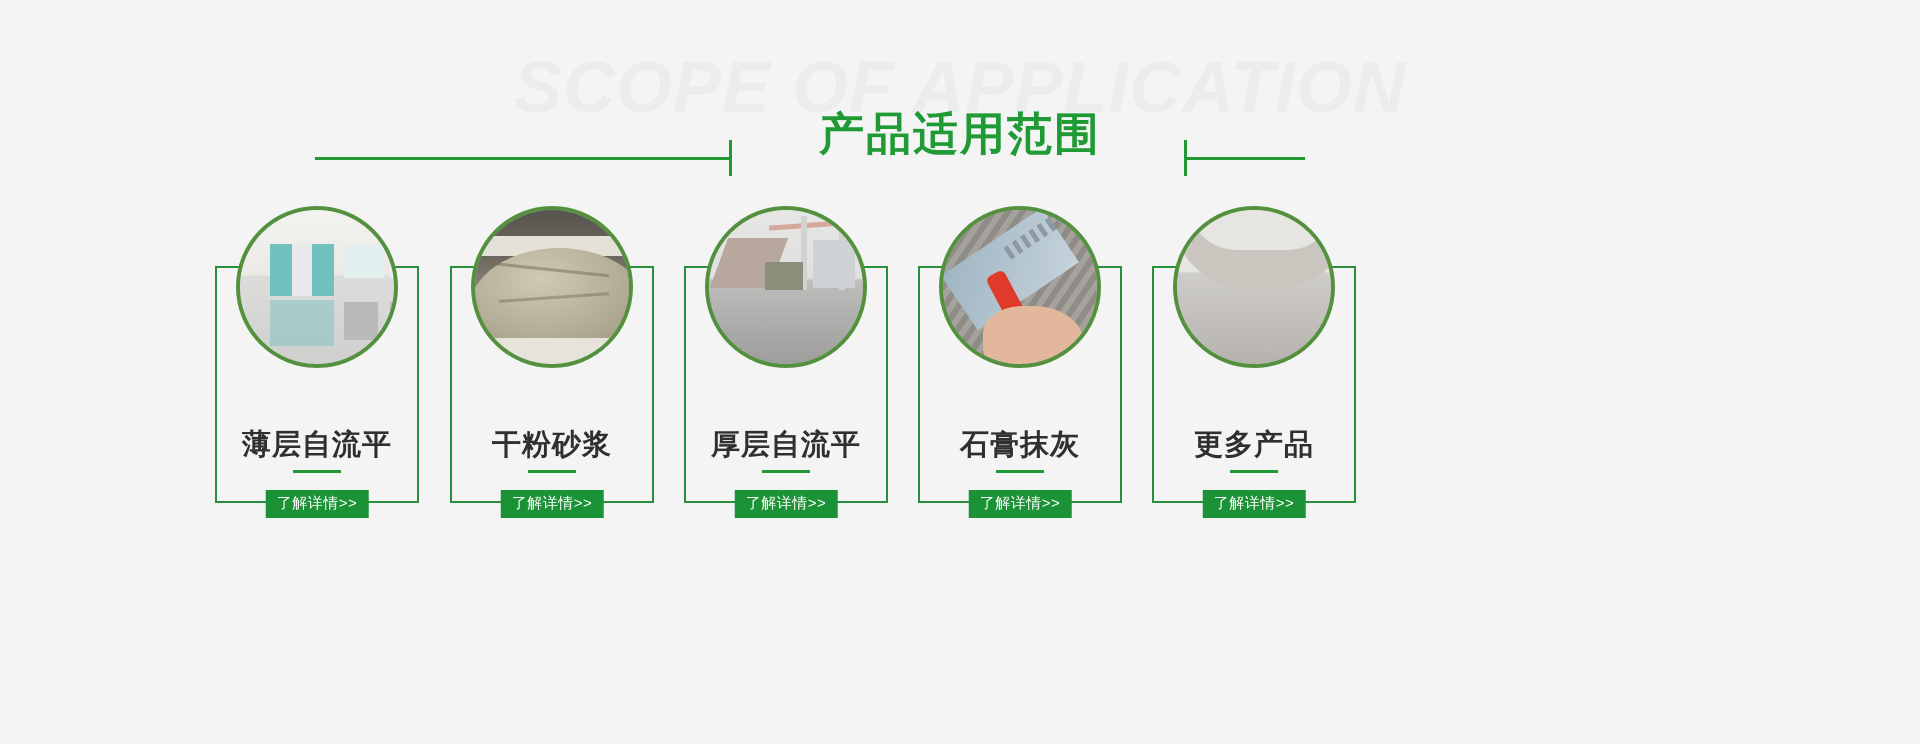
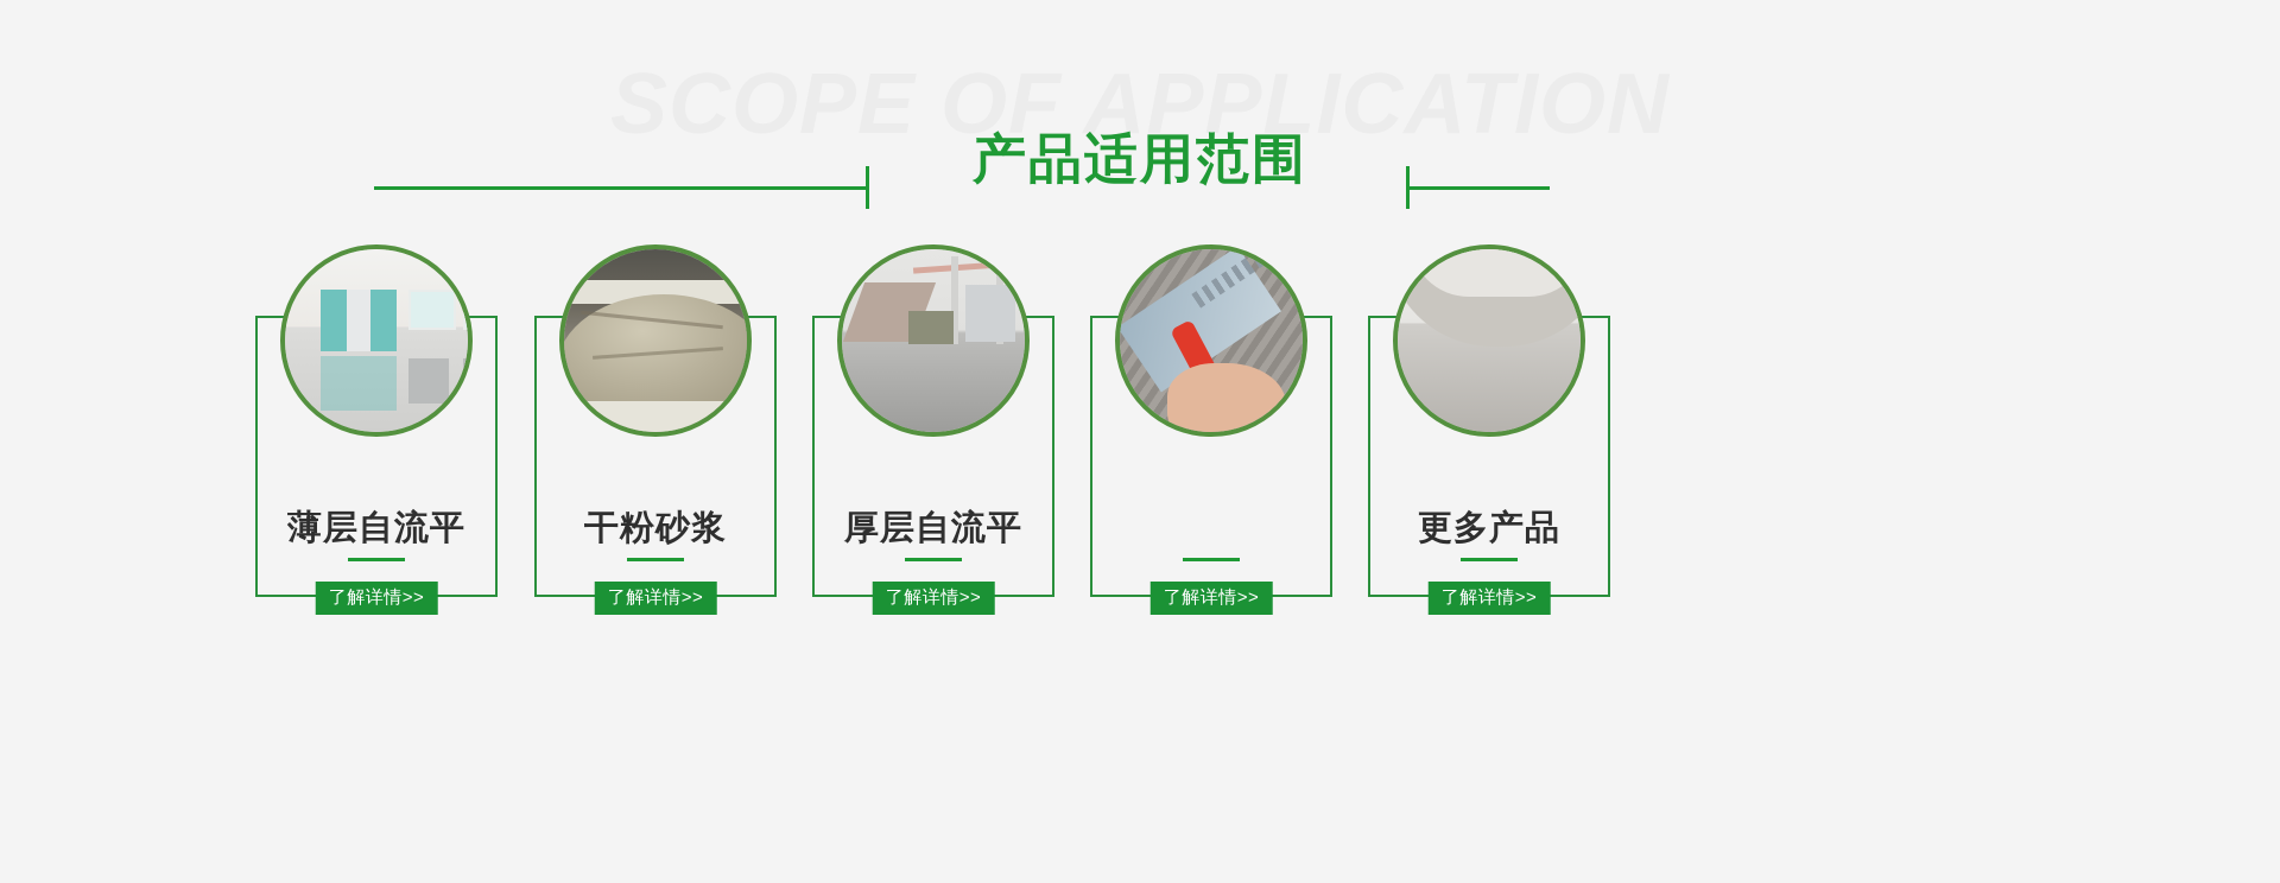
  SCOPE OF APPLICATION
  产品适用范围
  薄层自流平
  了解详情>>
  干粉砂浆
  了解详情>>
  厚层自流平
  了解详情>>
- 石膏抹灰
  了解详情>>
  更多产品
  了解详情>>
